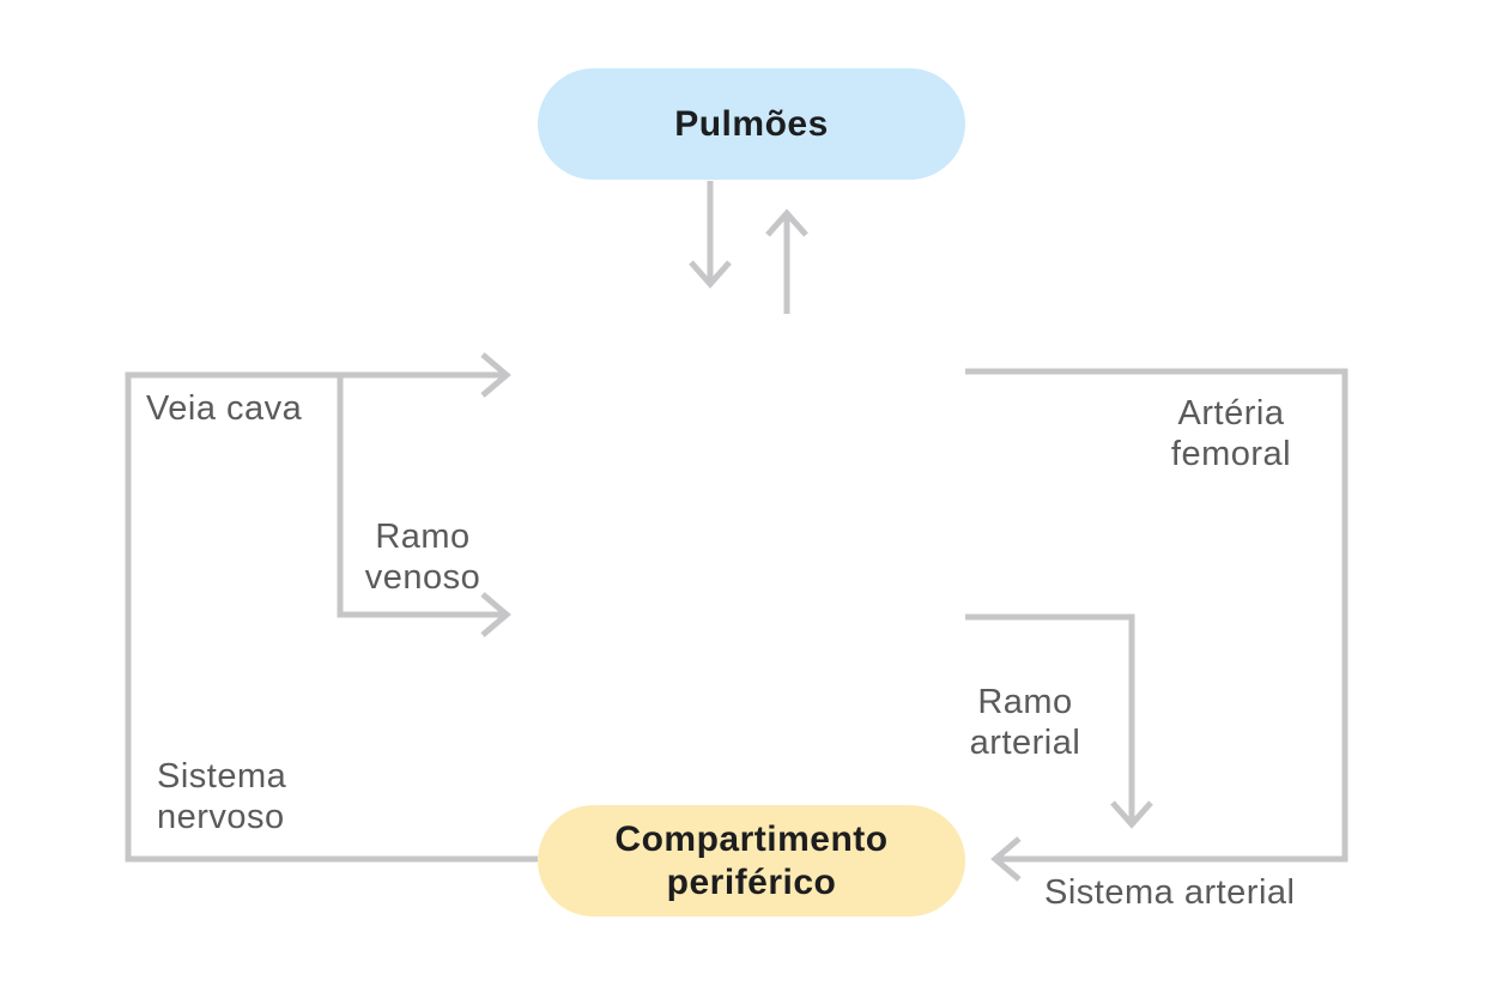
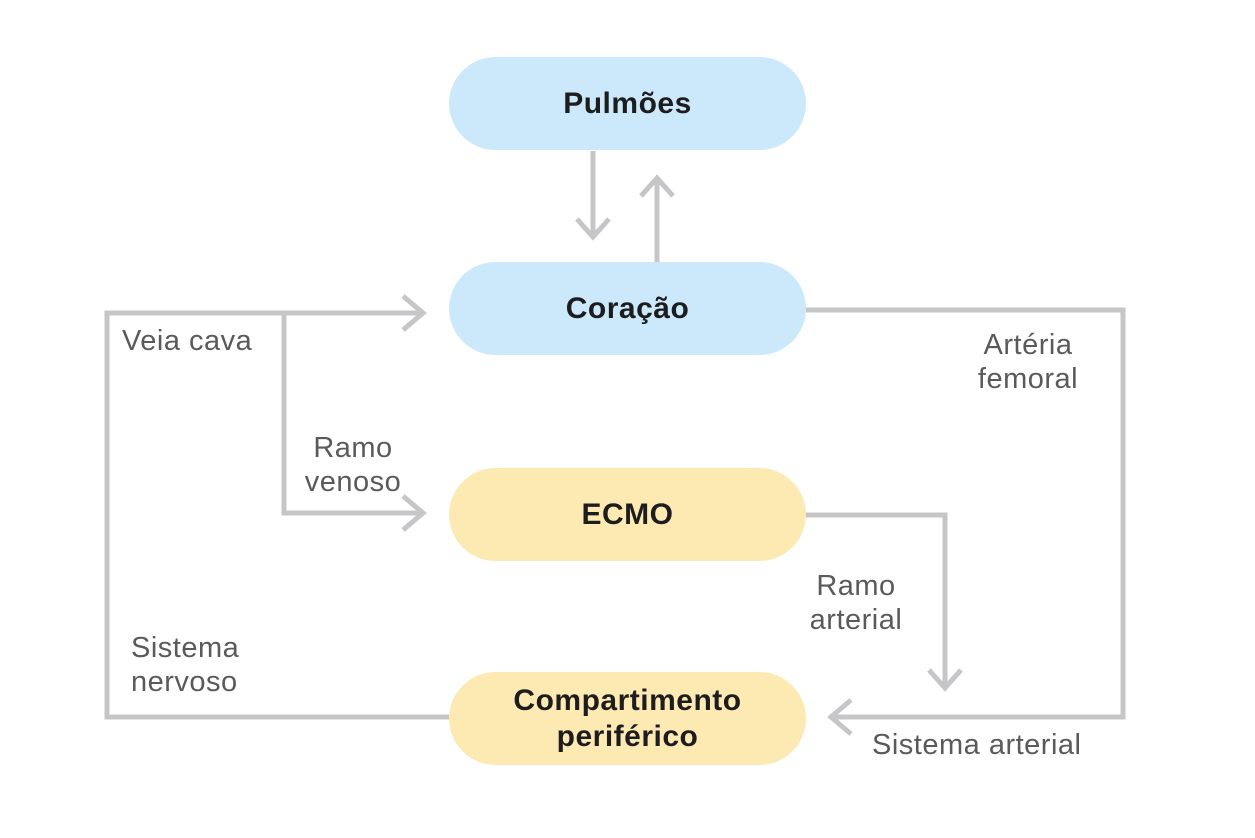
  Pulmões
+ Coração
+ ECMO
  Compartimento periférico
  Veia cava
  Ramo venoso
  Artéria femoral
  Ramo arterial
  Sistema nervoso
  Sistema arterial
